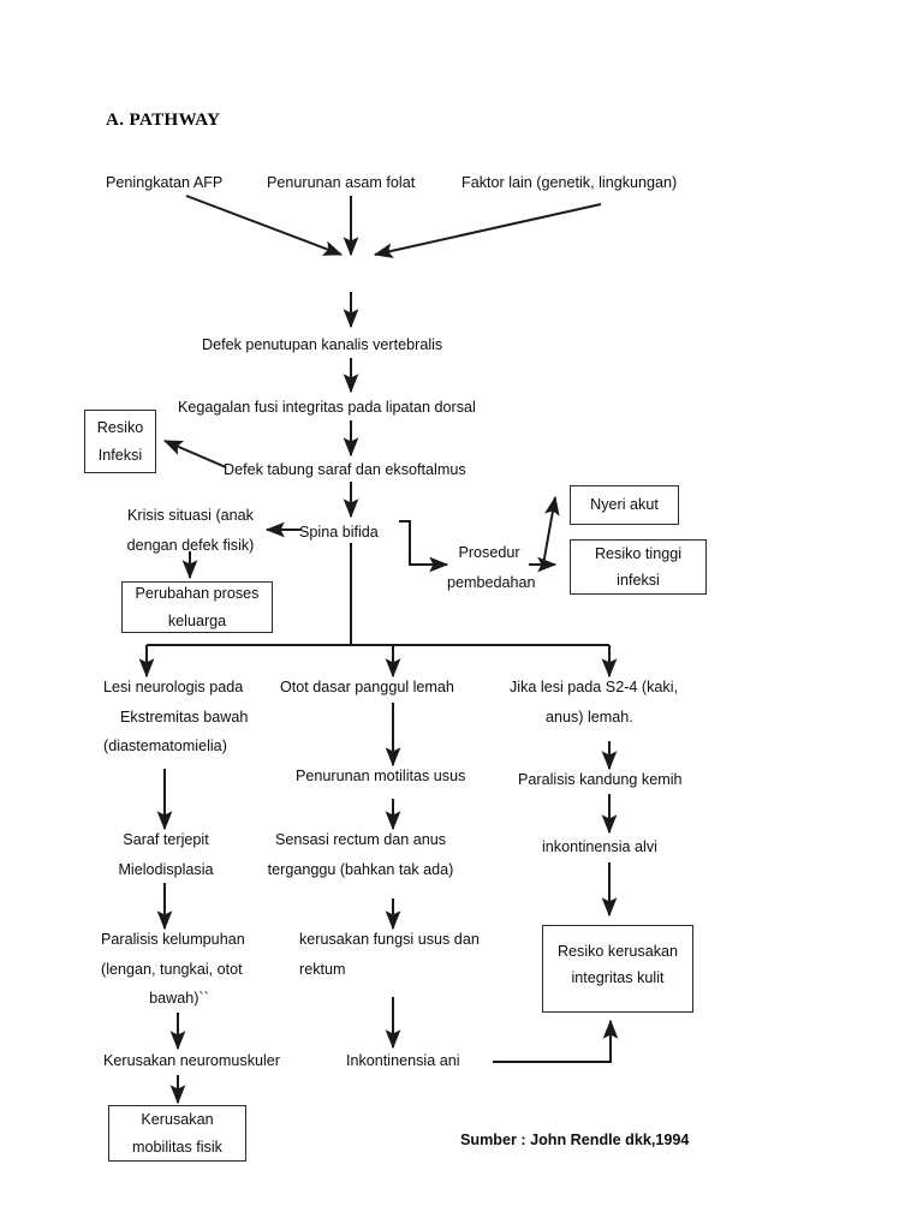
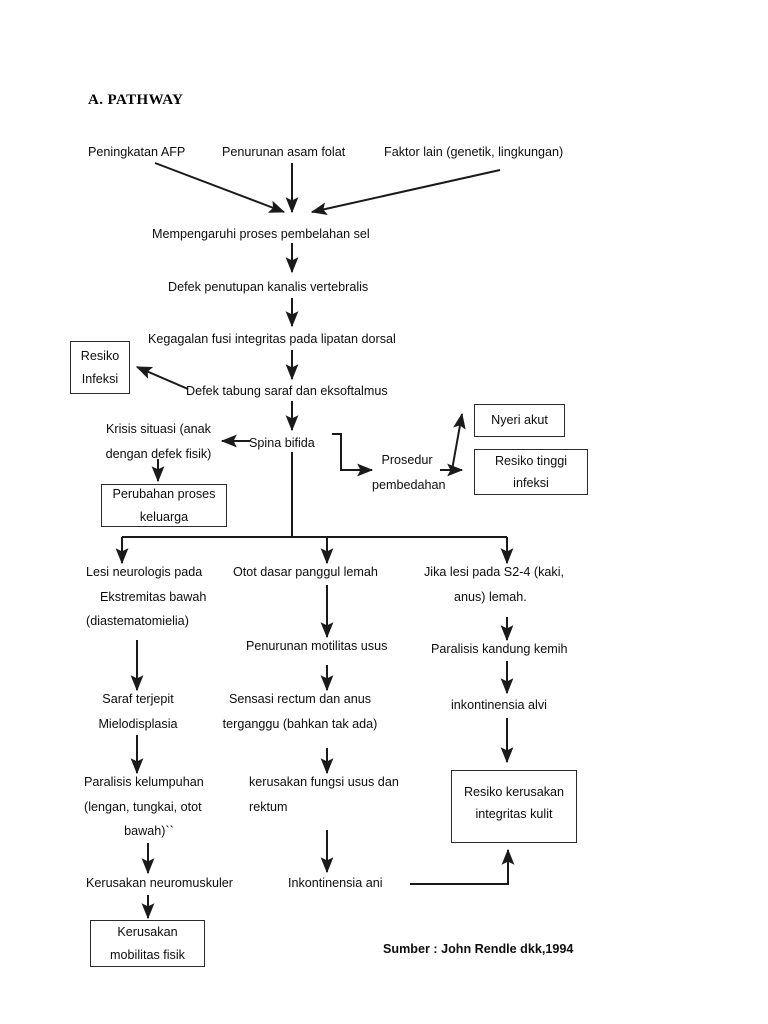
  A. PATHWAY
  Peningkatan AFP
  Penurunan asam folat
  Faktor lain (genetik, lingkungan)
+ Mempengaruhi proses pembelahan sel
  Defek penutupan kanalis vertebralis
  Kegagalan fusi integritas pada lipatan dorsal
  Defek tabung saraf dan eksoftalmus
  Spina bifida
  Resiko
  Infeksi
  Krisis situasi (anak
  dengan defek fisik)
  Perubahan proses
  keluarga
  Prosedur
  pembedahan
  Nyeri akut
  Resiko tinggi
  infeksi
  Lesi neurologis pada
  Ekstremitas bawah
  (diastematomielia)
  Saraf terjepit
  Mielodisplasia
  Paralisis kelumpuhan
  (lengan, tungkai, otot
  bawah)``
  Kerusakan neuromuskuler
  Kerusakan
  mobilitas fisik
  Otot dasar panggul lemah
  Penurunan motilitas usus
  Sensasi rectum dan anus
  terganggu (bahkan tak ada)
  kerusakan fungsi usus dan
  rektum
  Inkontinensia ani
  Jika lesi pada S2-4 (kaki,
  anus) lemah.
  Paralisis kandung kemih
  inkontinensia alvi
  Resiko kerusakan
  integritas kulit
  Sumber : John Rendle dkk,1994
